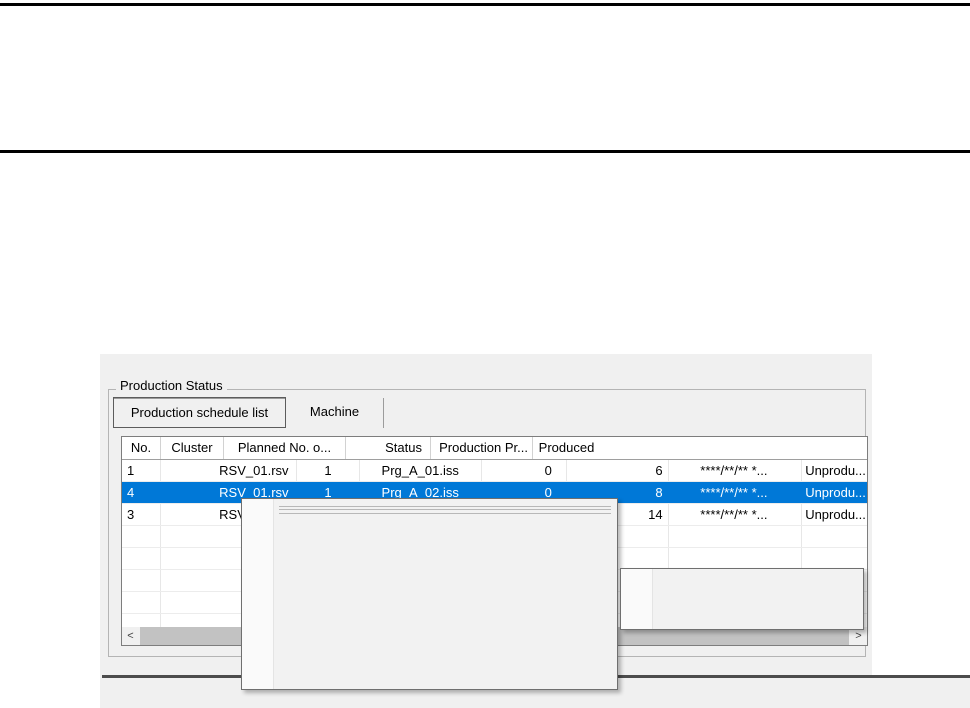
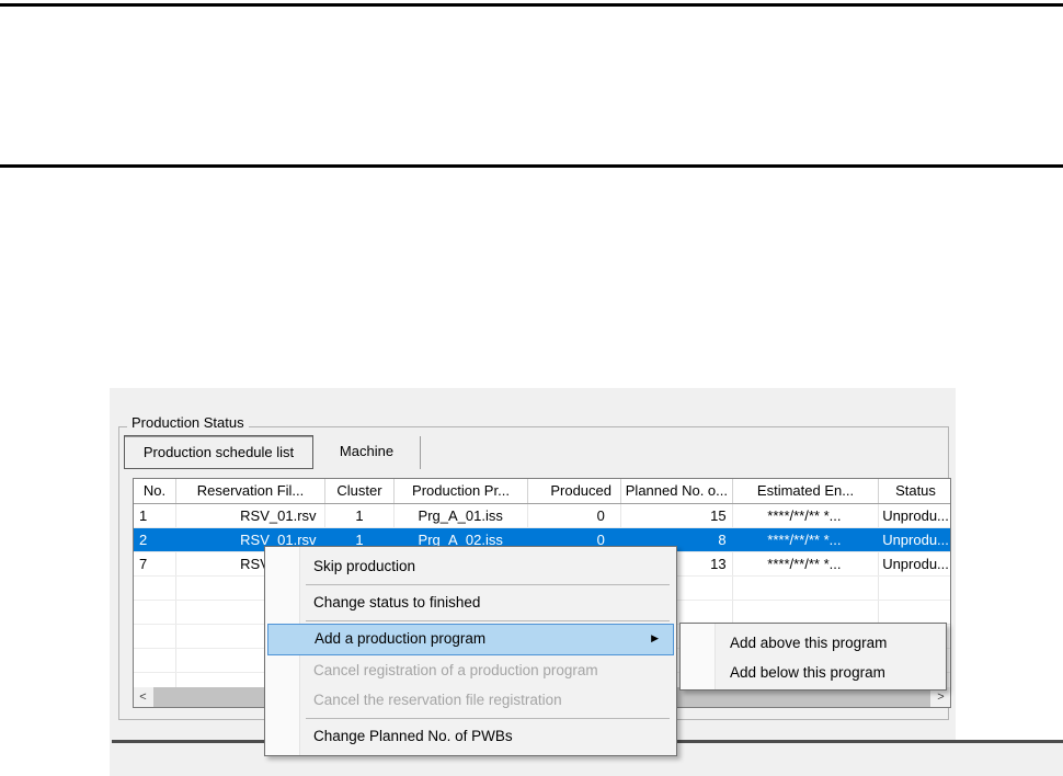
  Production Status
  Production schedule list
  Machine
  No.
+ Reservation Fil...
  Cluster
- Planned No. o...
+ Production Pr...
- Status
+ Produced
- Production Pr...
+ Planned No. o...
+ Estimated En...
- Produced
+ Status
  1
  RSV_01.rsv
  1
  Prg_A_01.iss
  0
- 6
+ 15
  ****/**/** *...
  Unprodu...
- 4
+ 2
  RSV_01.rsv
  1
  Prg_A_02.iss
  0
  8
  ****/**/** *...
  Unprodu...
- 3
+ 7
- 14
+ 13
  ****/**/** *...
  Unprodu...
  <
  >
+ Skip production
+ Change status to finished
+ Add a production program
+ ▶
+ Cancel registration of a production program
+ Cancel the reservation file registration
+ Change Planned No. of PWBs
+ Add above this program
+ Add below this program
